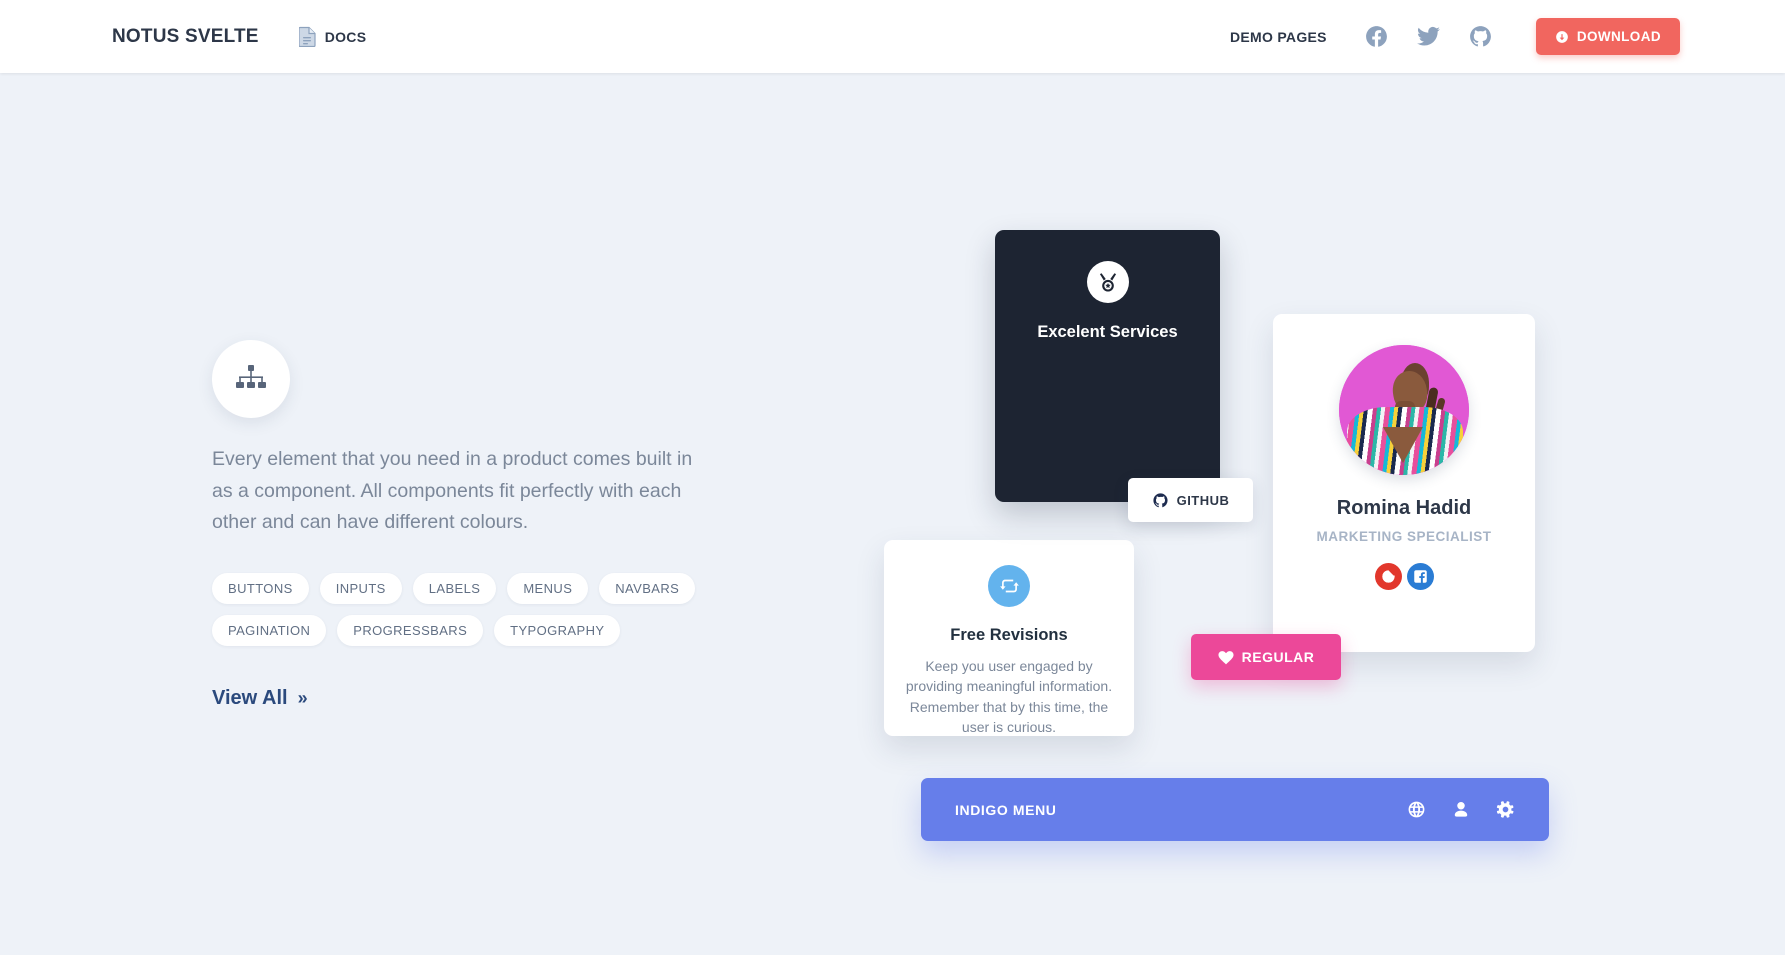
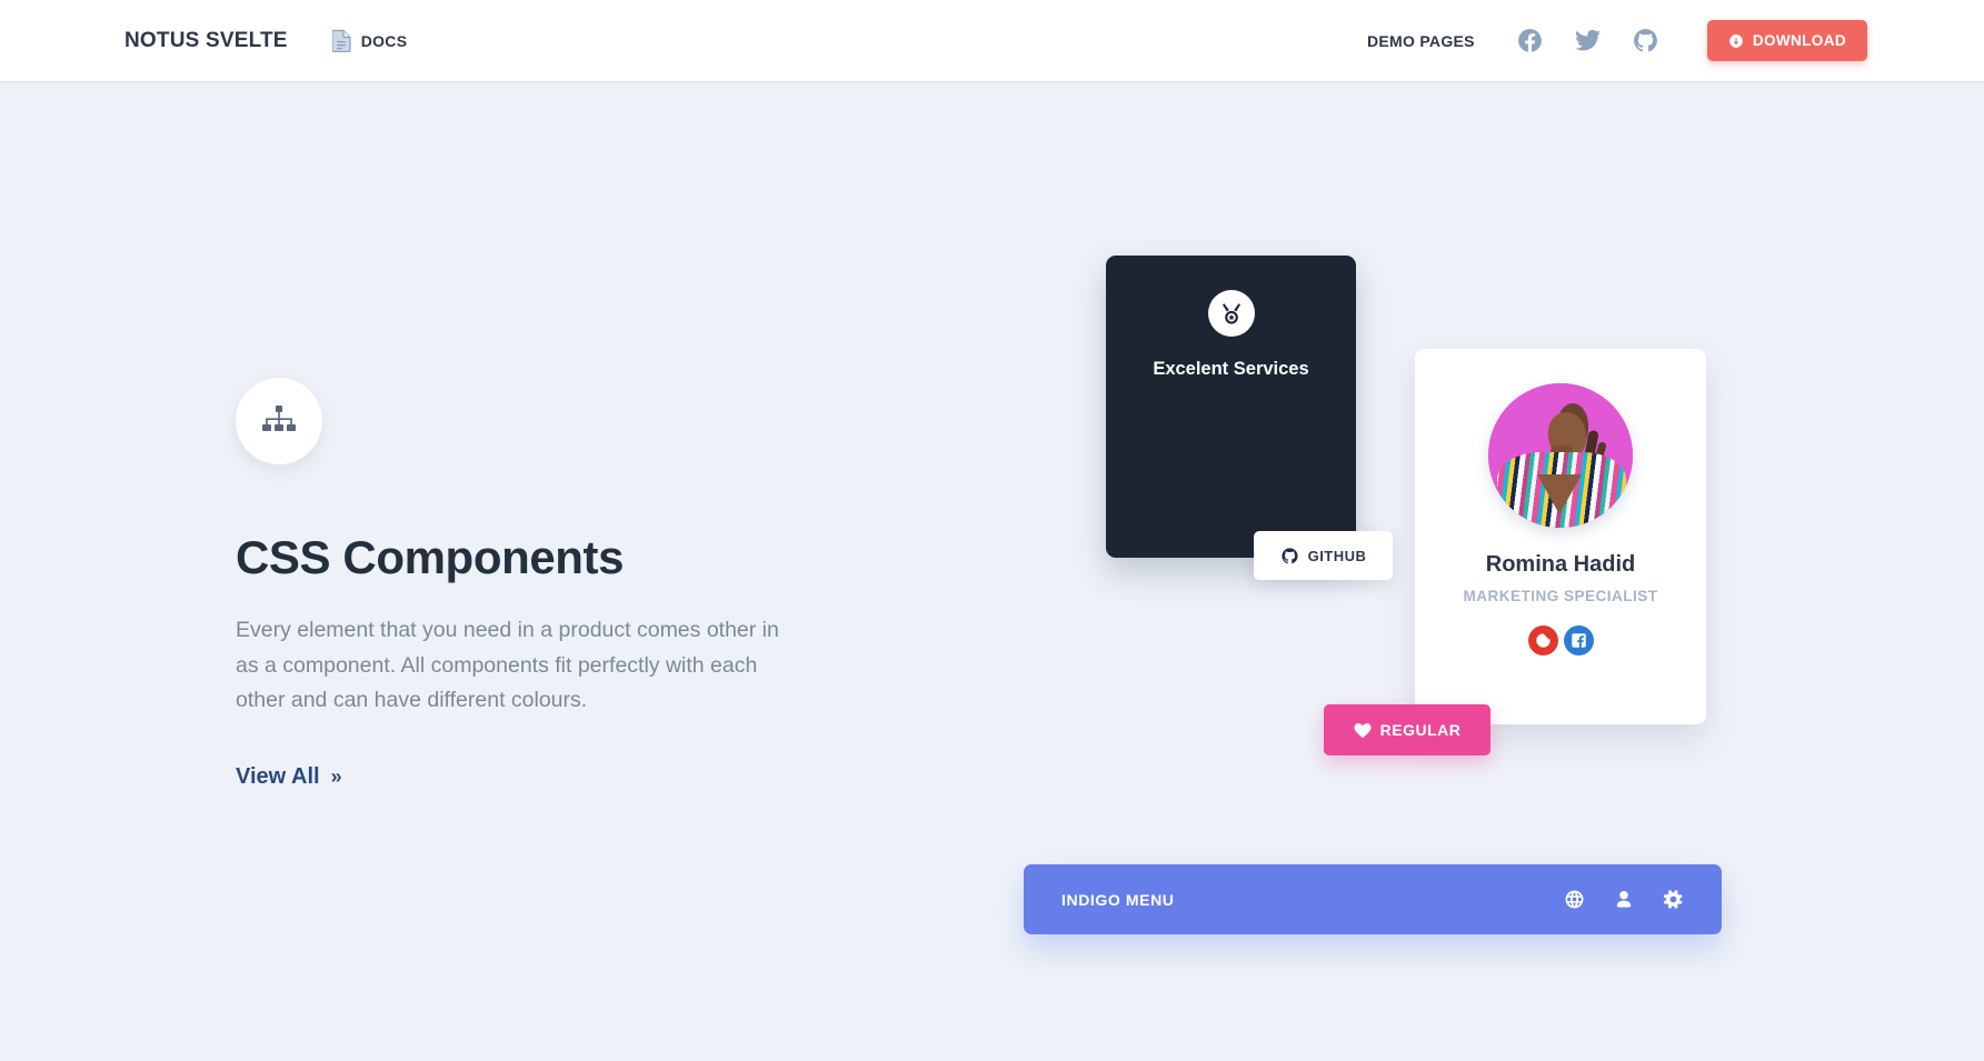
  NOTUS SVELTE
  DOCS
  DEMO PAGES
  DOWNLOAD
+ CSS Components
- Every element that you need in a product comes built in as a component. All components fit perfectly with each other and can have different colours.
+ Every element that you need in a product comes other in as a component. All components fit perfectly with each other and can have different colours.
- BUTTONS
- INPUTS
- LABELS
- MENUS
- NAVBARS
- PAGINATION
- PROGRESSBARS
- TYPOGRAPHY
  View All
  »
  Excelent Services
  GITHUB
- Free Revisions
- Keep you user engaged by providing meaningful information. Remember that by this time, the user is curious.
  Romina Hadid
  MARKETING SPECIALIST
  REGULAR
  INDIGO MENU
